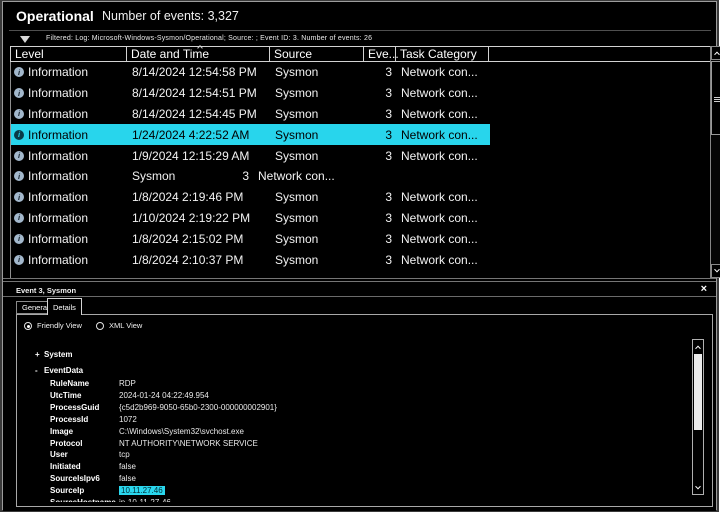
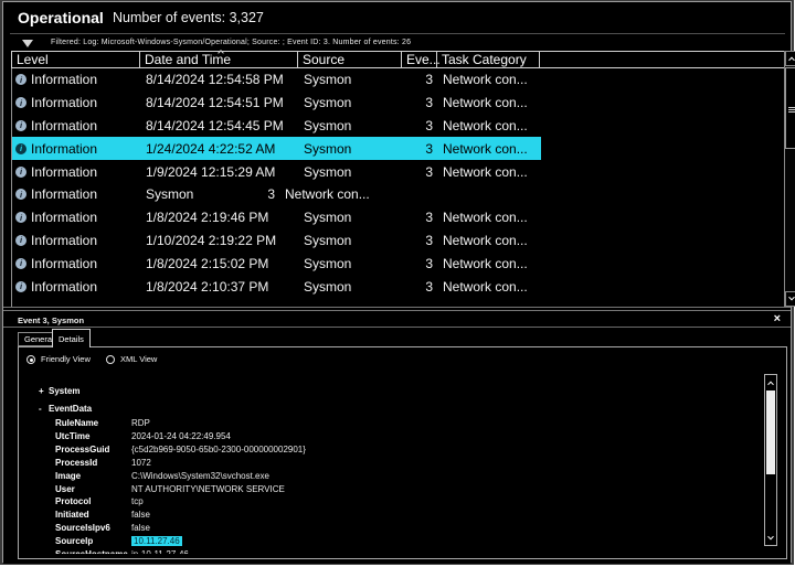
  Operational
  Number of events: 3,327
  Level
  Date and Time
  Source
  Eve..
  Task Category
  i
  Information
  8/14/2024 12:54:58 PM
  Sysmon
  3
  Network con...
  i
  Information
  8/14/2024 12:54:51 PM
  Sysmon
  3
  Network con...
  i
  Information
  8/14/2024 12:54:45 PM
  Sysmon
  3
  Network con...
  i
  Information
  1/24/2024 4:22:52 AM
  Sysmon
  3
  Network con...
  i
  Information
  1/9/2024 12:15:29 AM
  Sysmon
  3
  Network con...
  i
  Information
  Sysmon
  3
  Network con...
  i
  Information
  1/8/2024 2:19:46 PM
  Sysmon
  3
  Network con...
  i
  Information
  1/10/2024 2:19:22 PM
  Sysmon
  3
  Network con...
  i
  Information
  1/8/2024 2:15:02 PM
  Sysmon
  3
  Network con...
  i
  Information
  1/8/2024 2:10:37 PM
  Sysmon
  3
  Network con...
  Event 3, Sysmon
  ×
  Genera
  Details
  Friendly View
  XML View
  + System
  - EventData
  RuleName
  RDP
  UtcTime
  2024-01-24 04:22:49.954
  ProcessGuid
  {c5d2b969-9050-65b0-2300-000000002901}
  ProcessId
  1072
  Image
  C:\Windows\System32\svchost.exe
- Protocol
+ User
  NT AUTHORITY\NETWORK SERVICE
- User
+ Protocol
  tcp
  Initiated
  false
  SourceIsIpv6
  false
  SourceIp
  10.11.27.46
